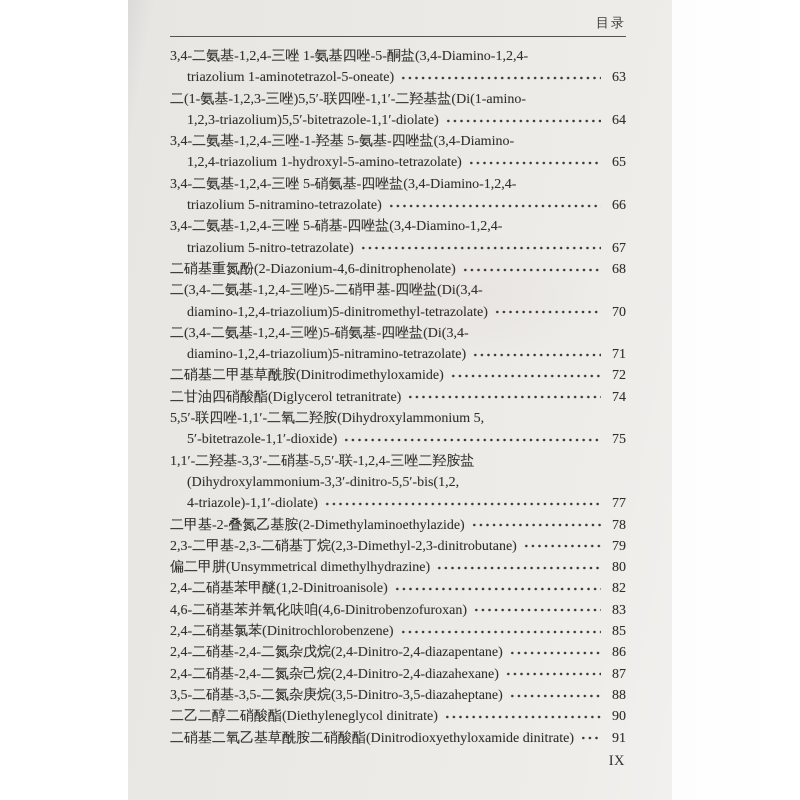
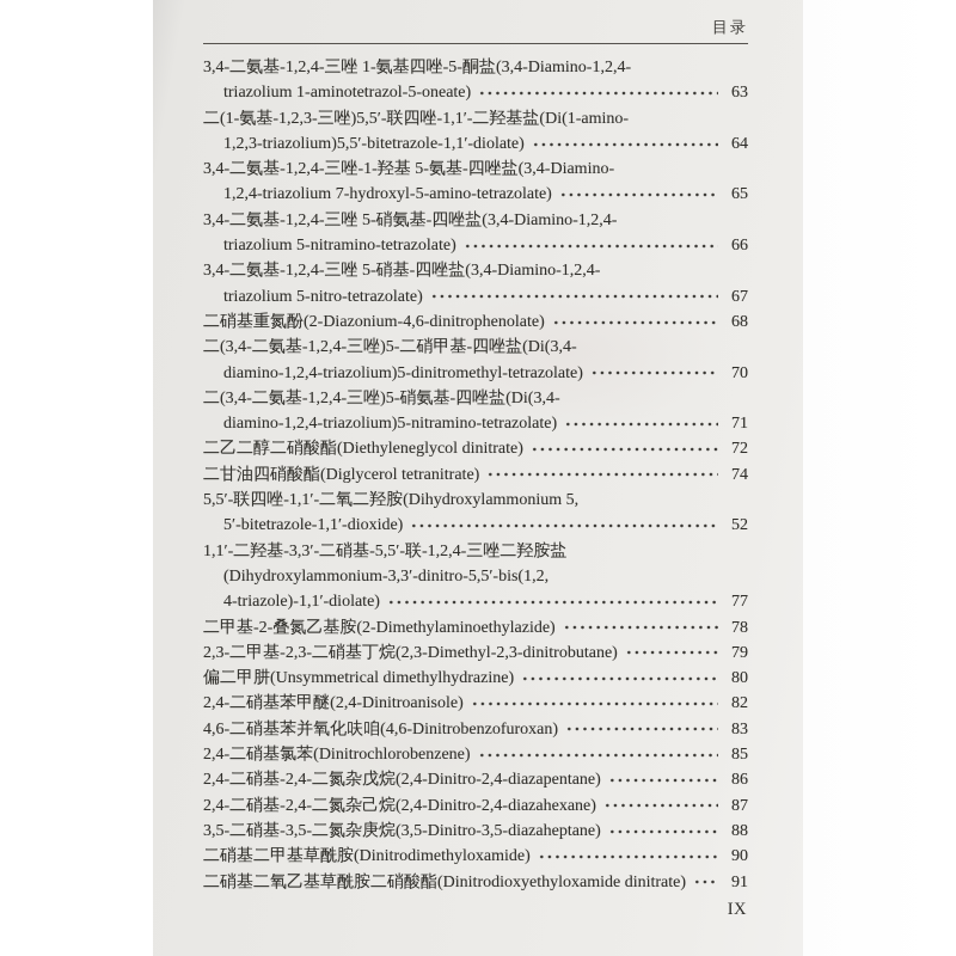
  目录
  3,4-二氨基-1,2,4-三唑 1-氨基四唑-5-酮盐(3,4-Diamino-1,2,4-
  triazolium 1-aminotetrazol-5-oneate)
  63
  二(1-氨基-1,2,3-三唑)5,5′-联四唑-1,1′-二羟基盐(Di(1-amino-
  1,2,3-triazolium)5,5′-bitetrazole-1,1′-diolate)
  64
  3,4-二氨基-1,2,4-三唑-1-羟基 5-氨基-四唑盐(3,4-Diamino-
- 1,2,4-triazolium 1-hydroxyl-5-amino-tetrazolate)
+ 1,2,4-triazolium 7-hydroxyl-5-amino-tetrazolate)
  65
  3,4-二氨基-1,2,4-三唑 5-硝氨基-四唑盐(3,4-Diamino-1,2,4-
  triazolium 5-nitramino-tetrazolate)
  66
  3,4-二氨基-1,2,4-三唑 5-硝基-四唑盐(3,4-Diamino-1,2,4-
  triazolium 5-nitro-tetrazolate)
  67
  二硝基重氮酚(2-Diazonium-4,6-dinitrophenolate)
  68
  二(3,4-二氨基-1,2,4-三唑)5-二硝甲基-四唑盐(Di(3,4-
  diamino-1,2,4-triazolium)5-dinitromethyl-tetrazolate)
  70
  二(3,4-二氨基-1,2,4-三唑)5-硝氨基-四唑盐(Di(3,4-
  diamino-1,2,4-triazolium)5-nitramino-tetrazolate)
  71
- 二硝基二甲基草酰胺(Dinitrodimethyloxamide)
+ 二乙二醇二硝酸酯(Diethyleneglycol dinitrate)
  72
  二甘油四硝酸酯(Diglycerol tetranitrate)
  74
  5,5′-联四唑-1,1′-二氧二羟胺(Dihydroxylammonium 5,
  5′-bitetrazole-1,1′-dioxide)
- 75
+ 52
  1,1′-二羟基-3,3′-二硝基-5,5′-联-1,2,4-三唑二羟胺盐
  (Dihydroxylammonium-3,3′-dinitro-5,5′-bis(1,2,
  4-triazole)-1,1′-diolate)
  77
  二甲基-2-叠氮乙基胺(2-Dimethylaminoethylazide)
  78
  2,3-二甲基-2,3-二硝基丁烷(2,3-Dimethyl-2,3-dinitrobutane)
  79
  偏二甲肼(Unsymmetrical dimethylhydrazine)
  80
- 2,4-二硝基苯甲醚(1,2-Dinitroanisole)
+ 2,4-二硝基苯甲醚(2,4-Dinitroanisole)
  82
  4,6-二硝基苯并氧化呋咱(4,6-Dinitrobenzofuroxan)
  83
  2,4-二硝基氯苯(Dinitrochlorobenzene)
  85
  2,4-二硝基-2,4-二氮杂戊烷(2,4-Dinitro-2,4-diazapentane)
  86
  2,4-二硝基-2,4-二氮杂己烷(2,4-Dinitro-2,4-diazahexane)
  87
  3,5-二硝基-3,5-二氮杂庚烷(3,5-Dinitro-3,5-diazaheptane)
  88
- 二乙二醇二硝酸酯(Diethyleneglycol dinitrate)
+ 二硝基二甲基草酰胺(Dinitrodimethyloxamide)
  90
  二硝基二氧乙基草酰胺二硝酸酯(Dinitrodioxyethyloxamide dinitrate)
  91
  IX
